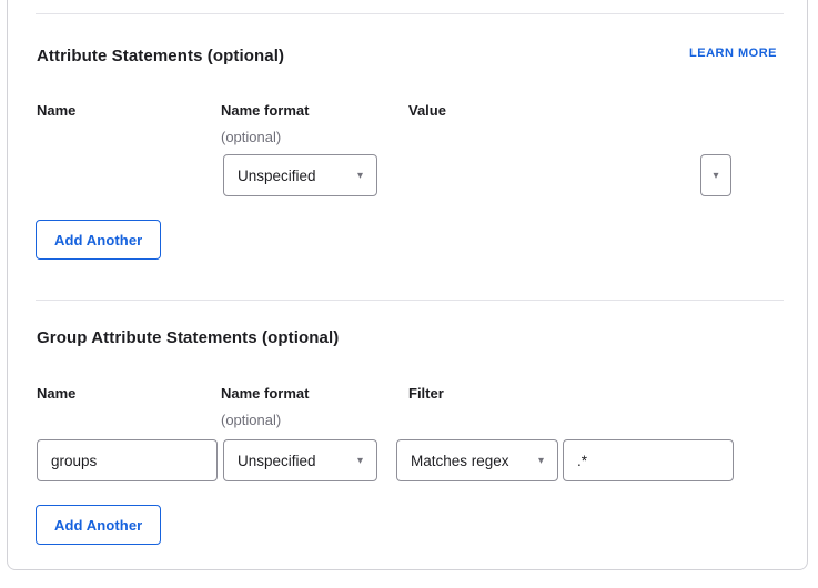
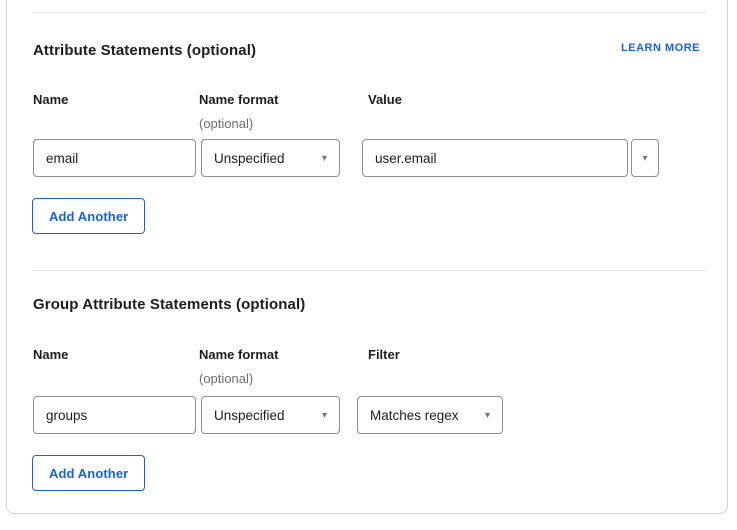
  Attribute Statements (optional)
  LEARN MORE
  Name
  Name format
  (optional)
  Value
+ email
  Unspecified
  ▾
+ user.email
  ▾
  Add Another
  Group Attribute Statements (optional)
  Name
  Name format
  (optional)
  Filter
  groups
  Unspecified
  ▾
  Matches regex
  ▾
- .*
  Add Another
